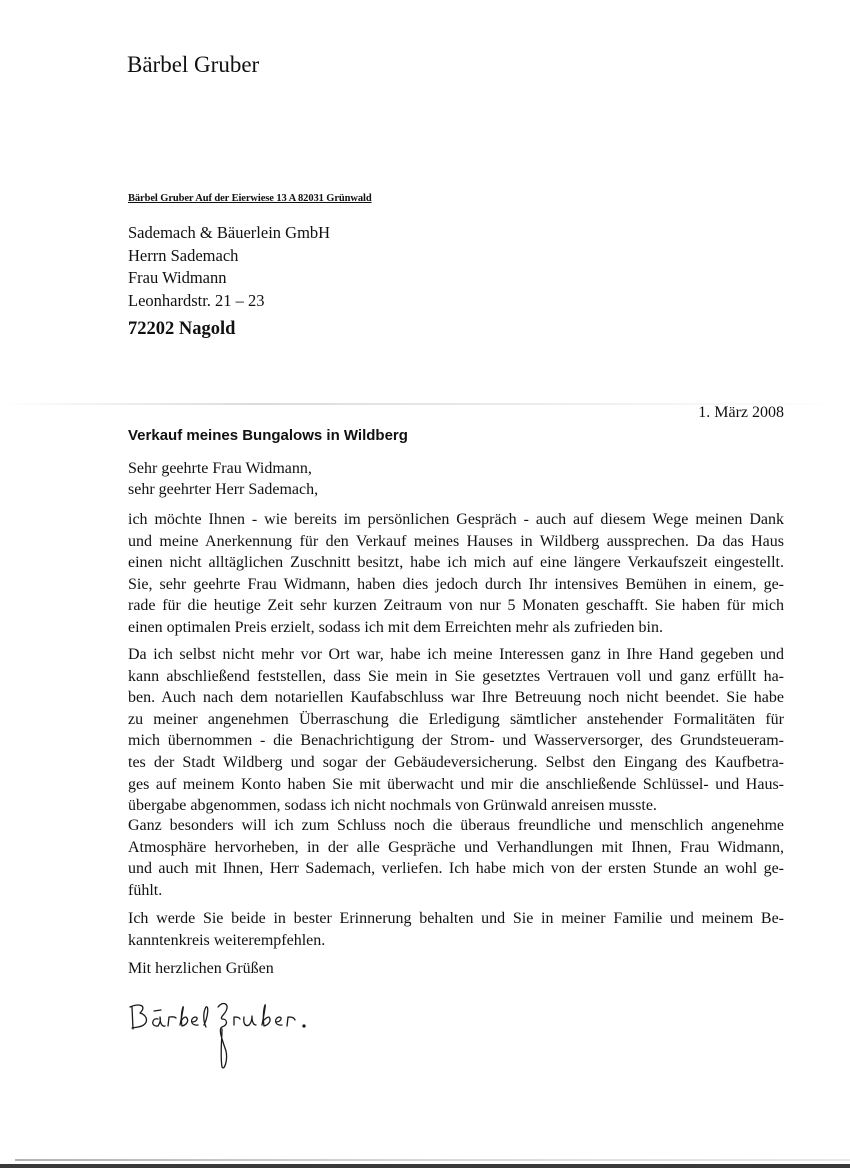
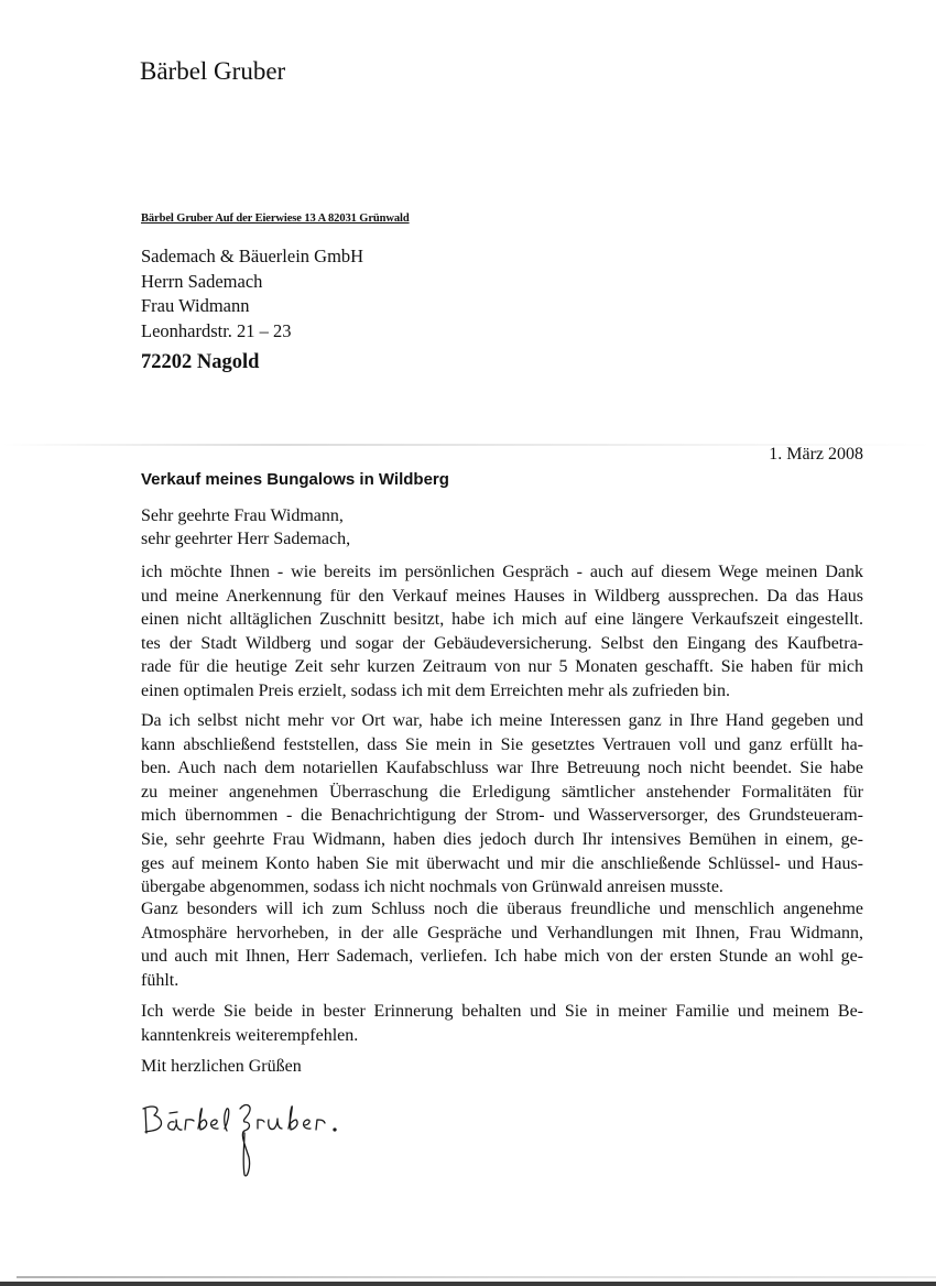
  Bärbel Gruber
  Bärbel Gruber Auf der Eierwiese 13 A 82031 Grünwald
  Sademach & Bäuerlein GmbH
  Herrn Sademach
  Frau Widmann
  Leonhardstr. 21 – 23
  72202 Nagold
  1. März 2008
  Verkauf meines Bungalows in Wildberg
  Sehr geehrte Frau Widmann,
  sehr geehrter Herr Sademach,
  ich möchte Ihnen - wie bereits im persönlichen Gespräch - auch auf diesem Wege meinen Dank
  und meine Anerkennung für den Verkauf meines Hauses in Wildberg aussprechen. Da das Haus
  einen nicht alltäglichen Zuschnitt besitzt, habe ich mich auf eine längere Verkaufszeit eingestellt.
- Sie, sehr geehrte Frau Widmann, haben dies jedoch durch Ihr intensives Bemühen in einem, ge-
+ tes der Stadt Wildberg und sogar der Gebäudeversicherung. Selbst den Eingang des Kaufbetra-
  rade für die heutige Zeit sehr kurzen Zeitraum von nur 5 Monaten geschafft. Sie haben für mich
  einen optimalen Preis erzielt, sodass ich mit dem Erreichten mehr als zufrieden bin.
  Da ich selbst nicht mehr vor Ort war, habe ich meine Interessen ganz in Ihre Hand gegeben und
  kann abschließend feststellen, dass Sie mein in Sie gesetztes Vertrauen voll und ganz erfüllt ha-
  ben. Auch nach dem notariellen Kaufabschluss war Ihre Betreuung noch nicht beendet. Sie habe
  zu meiner angenehmen Überraschung die Erledigung sämtlicher anstehender Formalitäten für
  mich übernommen - die Benachrichtigung der Strom- und Wasserversorger, des Grundsteueram-
- tes der Stadt Wildberg und sogar der Gebäudeversicherung. Selbst den Eingang des Kaufbetra-
+ Sie, sehr geehrte Frau Widmann, haben dies jedoch durch Ihr intensives Bemühen in einem, ge-
  ges auf meinem Konto haben Sie mit überwacht und mir die anschließende Schlüssel- und Haus-
  übergabe abgenommen, sodass ich nicht nochmals von Grünwald anreisen musste.
  Ganz besonders will ich zum Schluss noch die überaus freundliche und menschlich angenehme
  Atmosphäre hervorheben, in der alle Gespräche und Verhandlungen mit Ihnen, Frau Widmann,
  und auch mit Ihnen, Herr Sademach, verliefen. Ich habe mich von der ersten Stunde an wohl ge-
  fühlt.
  Ich werde Sie beide in bester Erinnerung behalten und Sie in meiner Familie und meinem Be-
  kanntenkreis weiterempfehlen.
  Mit herzlichen Grüßen
